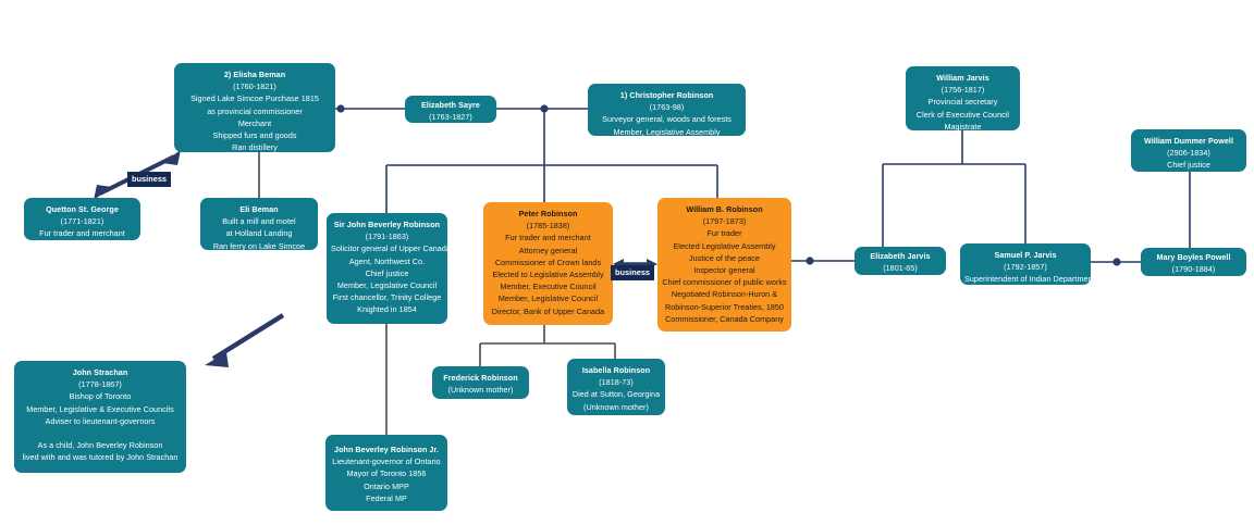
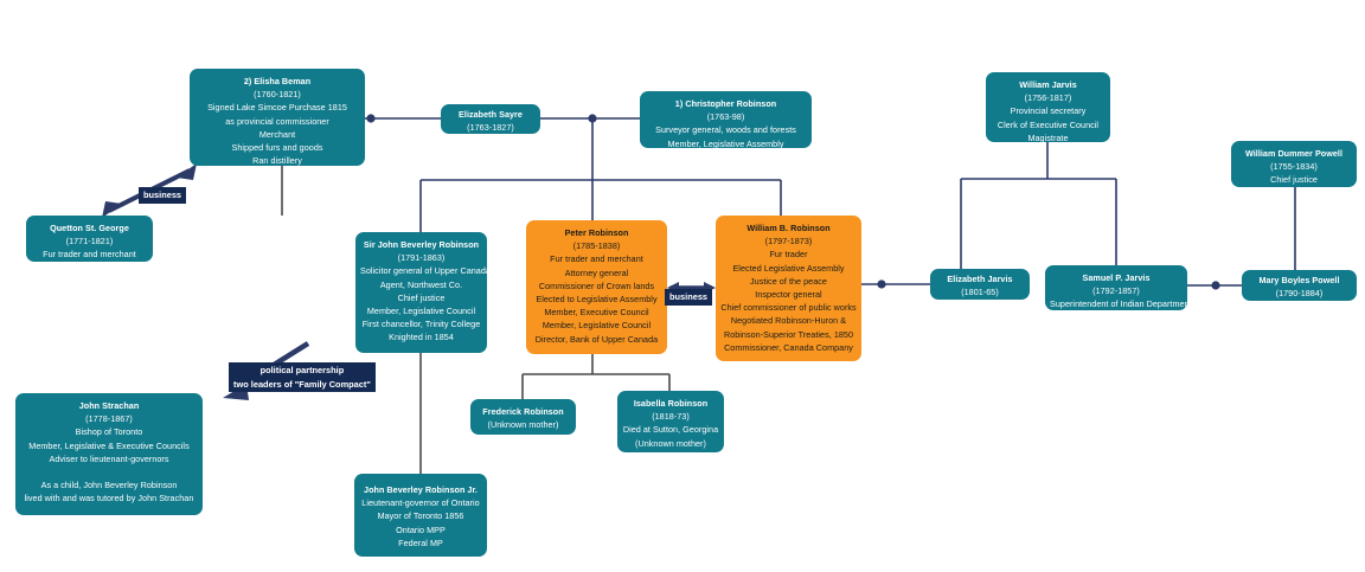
  2) Elisha Beman
  (1760-1821)
  Signed Lake Simcoe Purchase 1815
  as provincial commissioner
  Merchant
  Shipped furs and goods
  Ran distillery
  Elizabeth Sayre
  (1763-1827)
  1) Christopher Robinson
  (1763-98)
  Surveyor general, woods and forests
  Member, Legislative Assembly
  William Jarvis
  (1756-1817)
  Provincial secretary
  Clerk of Executive Council
  Magistrate
  William Dummer Powell
- (2906-1834)
+ (1755-1834)
  Chief justice
  Quetton St. George
  (1771-1821)
  Fur trader and merchant
- Eli Beman
- Built a mill and motel
- at Holland Landing
- Ran ferry on Lake Simcoe
  Sir John Beverley Robinson
  (1791-1863)
  Solicitor general of Upper Canada
  Agent, Northwest Co.
  Chief justice
  Member, Legislative Council
  First chancellor, Trinity College
  Knighted in 1854
  Peter Robinson
  (1785-1838)
  Fur trader and merchant
  Attorney general
  Commissioner of Crown lands
  Elected to Legislative Assembly
  Member, Executive Council
  Member, Legislative Council
  Director, Bank of Upper Canada
  William B. Robinson
  (1797-1873)
  Fur trader
  Elected Legislative Assembly
  Justice of the peace
  Inspector general
  Chief commissioner of public works
  Negotiated Robinson-Huron &
  Robinson-Superior Treaties, 1850
  Commissioner, Canada Company
  Elizabeth Jarvis
  (1801-65)
  Samuel P. Jarvis
  (1792-1857)
  Superintendent of Indian Department
  Mary Boyles Powell
  (1790-1884)
  John Strachan
  (1778-1867)
  Bishop of Toronto
  Member, Legislative & Executive Councils
  Adviser to lieutenant-governors
  As a child, John Beverley Robinson
  lived with and was tutored by John Strachan
  Frederick Robinson
  (Unknown mother)
  Isabella Robinson
  (1818-73)
  Died at Sutton, Georgina
  (Unknown mother)
  John Beverley Robinson Jr.
  Lieutenant-governor of Ontario
  Mayor of Toronto 1856
  Ontario MPP
  Federal MP
  business
  business
+ political partnership
+ two leaders of "Family Compact"
